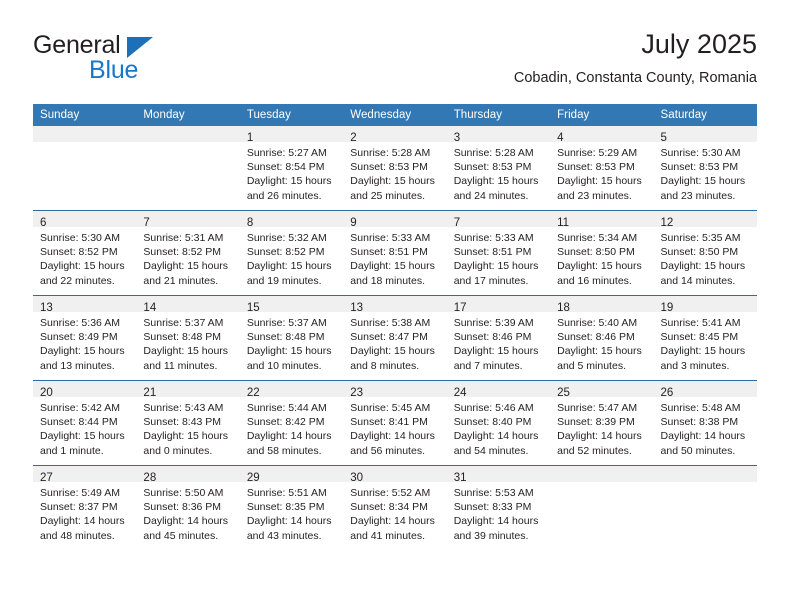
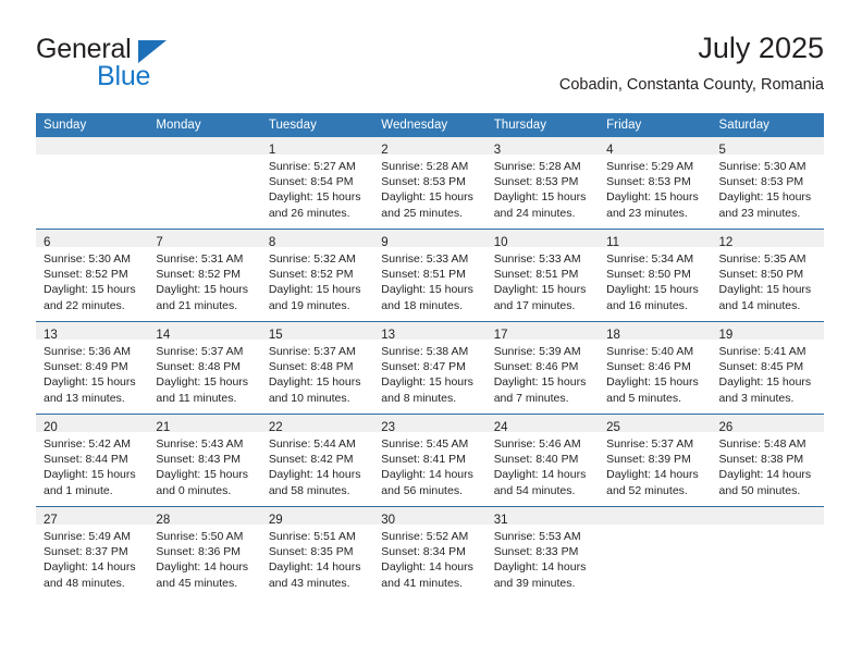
  General
  Blue
  July 2025
  Cobadin, Constanta County, Romania
  Sunday	Monday	Tuesday	Wednesday	Thursday	Friday	Saturday
  		1 Sunrise: 5:27 AM Sunset: 8:54 PM Daylight: 15 hours and 26 minutes.	2 Sunrise: 5:28 AM Sunset: 8:53 PM Daylight: 15 hours and 25 minutes.	3 Sunrise: 5:28 AM Sunset: 8:53 PM Daylight: 15 hours and 24 minutes.	4 Sunrise: 5:29 AM Sunset: 8:53 PM Daylight: 15 hours and 23 minutes.	5 Sunrise: 5:30 AM Sunset: 8:53 PM Daylight: 15 hours and 23 minutes.
- 6 Sunrise: 5:30 AM Sunset: 8:52 PM Daylight: 15 hours and 22 minutes.	7 Sunrise: 5:31 AM Sunset: 8:52 PM Daylight: 15 hours and 21 minutes.	8 Sunrise: 5:32 AM Sunset: 8:52 PM Daylight: 15 hours and 19 minutes.	9 Sunrise: 5:33 AM Sunset: 8:51 PM Daylight: 15 hours and 18 minutes.	7 Sunrise: 5:33 AM Sunset: 8:51 PM Daylight: 15 hours and 17 minutes.	11 Sunrise: 5:34 AM Sunset: 8:50 PM Daylight: 15 hours and 16 minutes.	12 Sunrise: 5:35 AM Sunset: 8:50 PM Daylight: 15 hours and 14 minutes.
+ 6 Sunrise: 5:30 AM Sunset: 8:52 PM Daylight: 15 hours and 22 minutes.	7 Sunrise: 5:31 AM Sunset: 8:52 PM Daylight: 15 hours and 21 minutes.	8 Sunrise: 5:32 AM Sunset: 8:52 PM Daylight: 15 hours and 19 minutes.	9 Sunrise: 5:33 AM Sunset: 8:51 PM Daylight: 15 hours and 18 minutes.	10 Sunrise: 5:33 AM Sunset: 8:51 PM Daylight: 15 hours and 17 minutes.	11 Sunrise: 5:34 AM Sunset: 8:50 PM Daylight: 15 hours and 16 minutes.	12 Sunrise: 5:35 AM Sunset: 8:50 PM Daylight: 15 hours and 14 minutes.
  13 Sunrise: 5:36 AM Sunset: 8:49 PM Daylight: 15 hours and 13 minutes.	14 Sunrise: 5:37 AM Sunset: 8:48 PM Daylight: 15 hours and 11 minutes.	15 Sunrise: 5:37 AM Sunset: 8:48 PM Daylight: 15 hours and 10 minutes.	13 Sunrise: 5:38 AM Sunset: 8:47 PM Daylight: 15 hours and 8 minutes.	17 Sunrise: 5:39 AM Sunset: 8:46 PM Daylight: 15 hours and 7 minutes.	18 Sunrise: 5:40 AM Sunset: 8:46 PM Daylight: 15 hours and 5 minutes.	19 Sunrise: 5:41 AM Sunset: 8:45 PM Daylight: 15 hours and 3 minutes.
- 20 Sunrise: 5:42 AM Sunset: 8:44 PM Daylight: 15 hours and 1 minute.	21 Sunrise: 5:43 AM Sunset: 8:43 PM Daylight: 15 hours and 0 minutes.	22 Sunrise: 5:44 AM Sunset: 8:42 PM Daylight: 14 hours and 58 minutes.	23 Sunrise: 5:45 AM Sunset: 8:41 PM Daylight: 14 hours and 56 minutes.	24 Sunrise: 5:46 AM Sunset: 8:40 PM Daylight: 14 hours and 54 minutes.	25 Sunrise: 5:47 AM Sunset: 8:39 PM Daylight: 14 hours and 52 minutes.	26 Sunrise: 5:48 AM Sunset: 8:38 PM Daylight: 14 hours and 50 minutes.
+ 20 Sunrise: 5:42 AM Sunset: 8:44 PM Daylight: 15 hours and 1 minute.	21 Sunrise: 5:43 AM Sunset: 8:43 PM Daylight: 15 hours and 0 minutes.	22 Sunrise: 5:44 AM Sunset: 8:42 PM Daylight: 14 hours and 58 minutes.	23 Sunrise: 5:45 AM Sunset: 8:41 PM Daylight: 14 hours and 56 minutes.	24 Sunrise: 5:46 AM Sunset: 8:40 PM Daylight: 14 hours and 54 minutes.	25 Sunrise: 5:37 AM Sunset: 8:39 PM Daylight: 14 hours and 52 minutes.	26 Sunrise: 5:48 AM Sunset: 8:38 PM Daylight: 14 hours and 50 minutes.
  27 Sunrise: 5:49 AM Sunset: 8:37 PM Daylight: 14 hours and 48 minutes.	28 Sunrise: 5:50 AM Sunset: 8:36 PM Daylight: 14 hours and 45 minutes.	29 Sunrise: 5:51 AM Sunset: 8:35 PM Daylight: 14 hours and 43 minutes.	30 Sunrise: 5:52 AM Sunset: 8:34 PM Daylight: 14 hours and 41 minutes.	31 Sunrise: 5:53 AM Sunset: 8:33 PM Daylight: 14 hours and 39 minutes.
